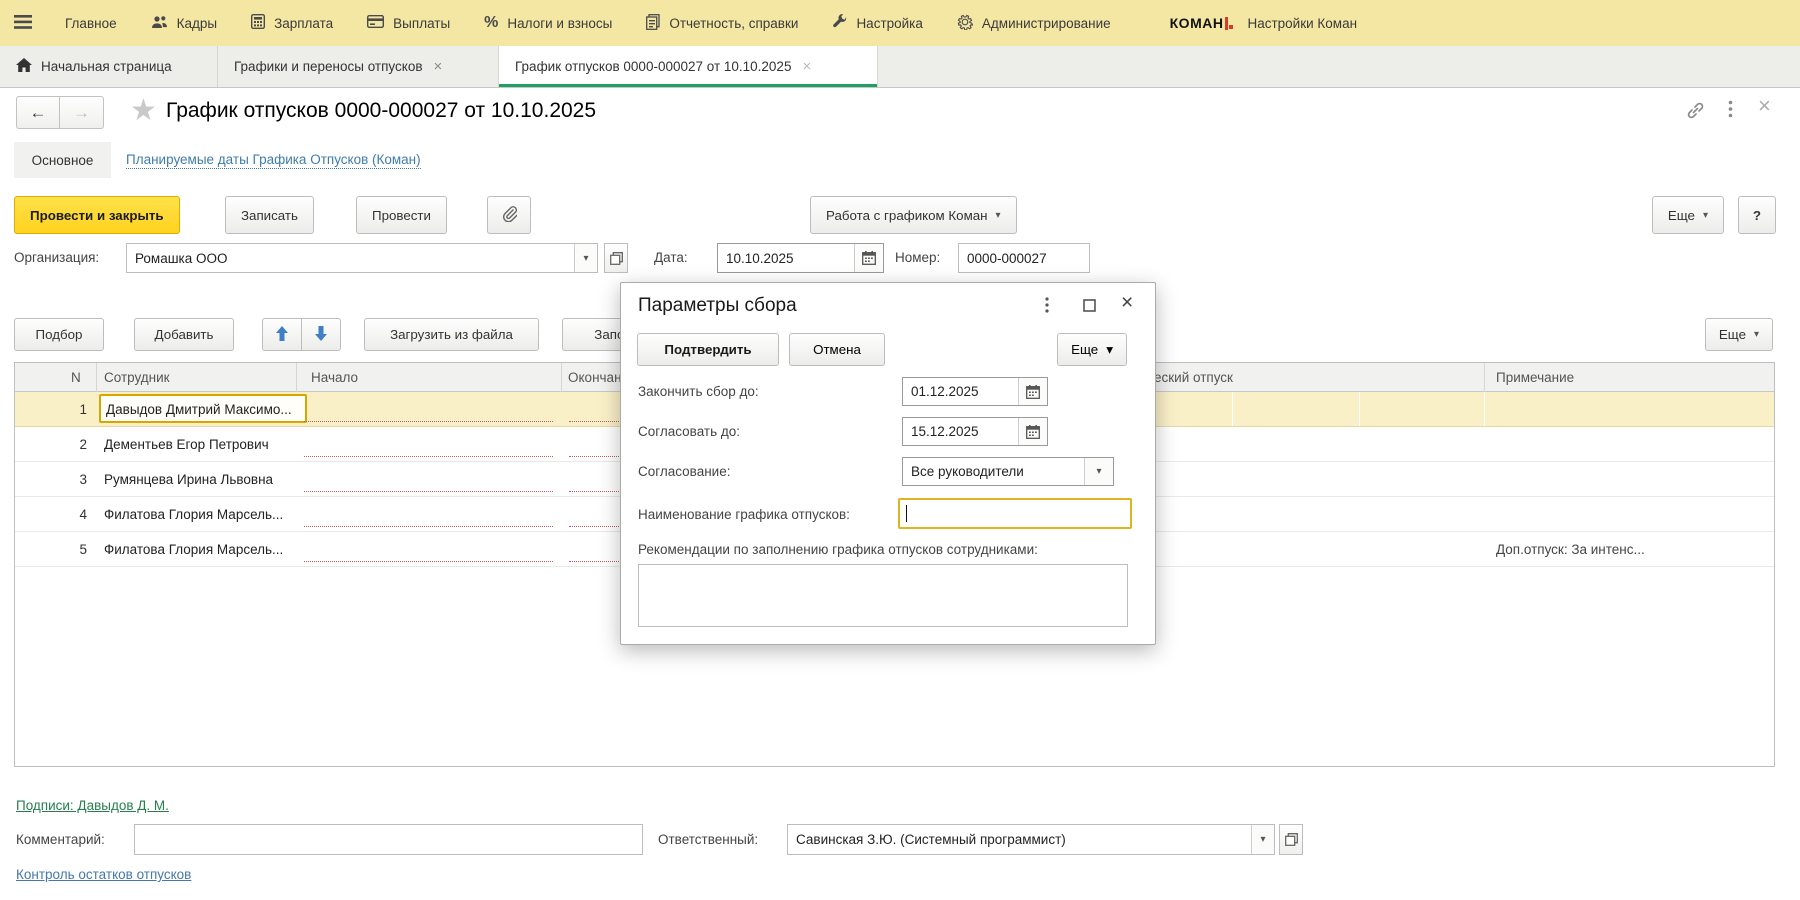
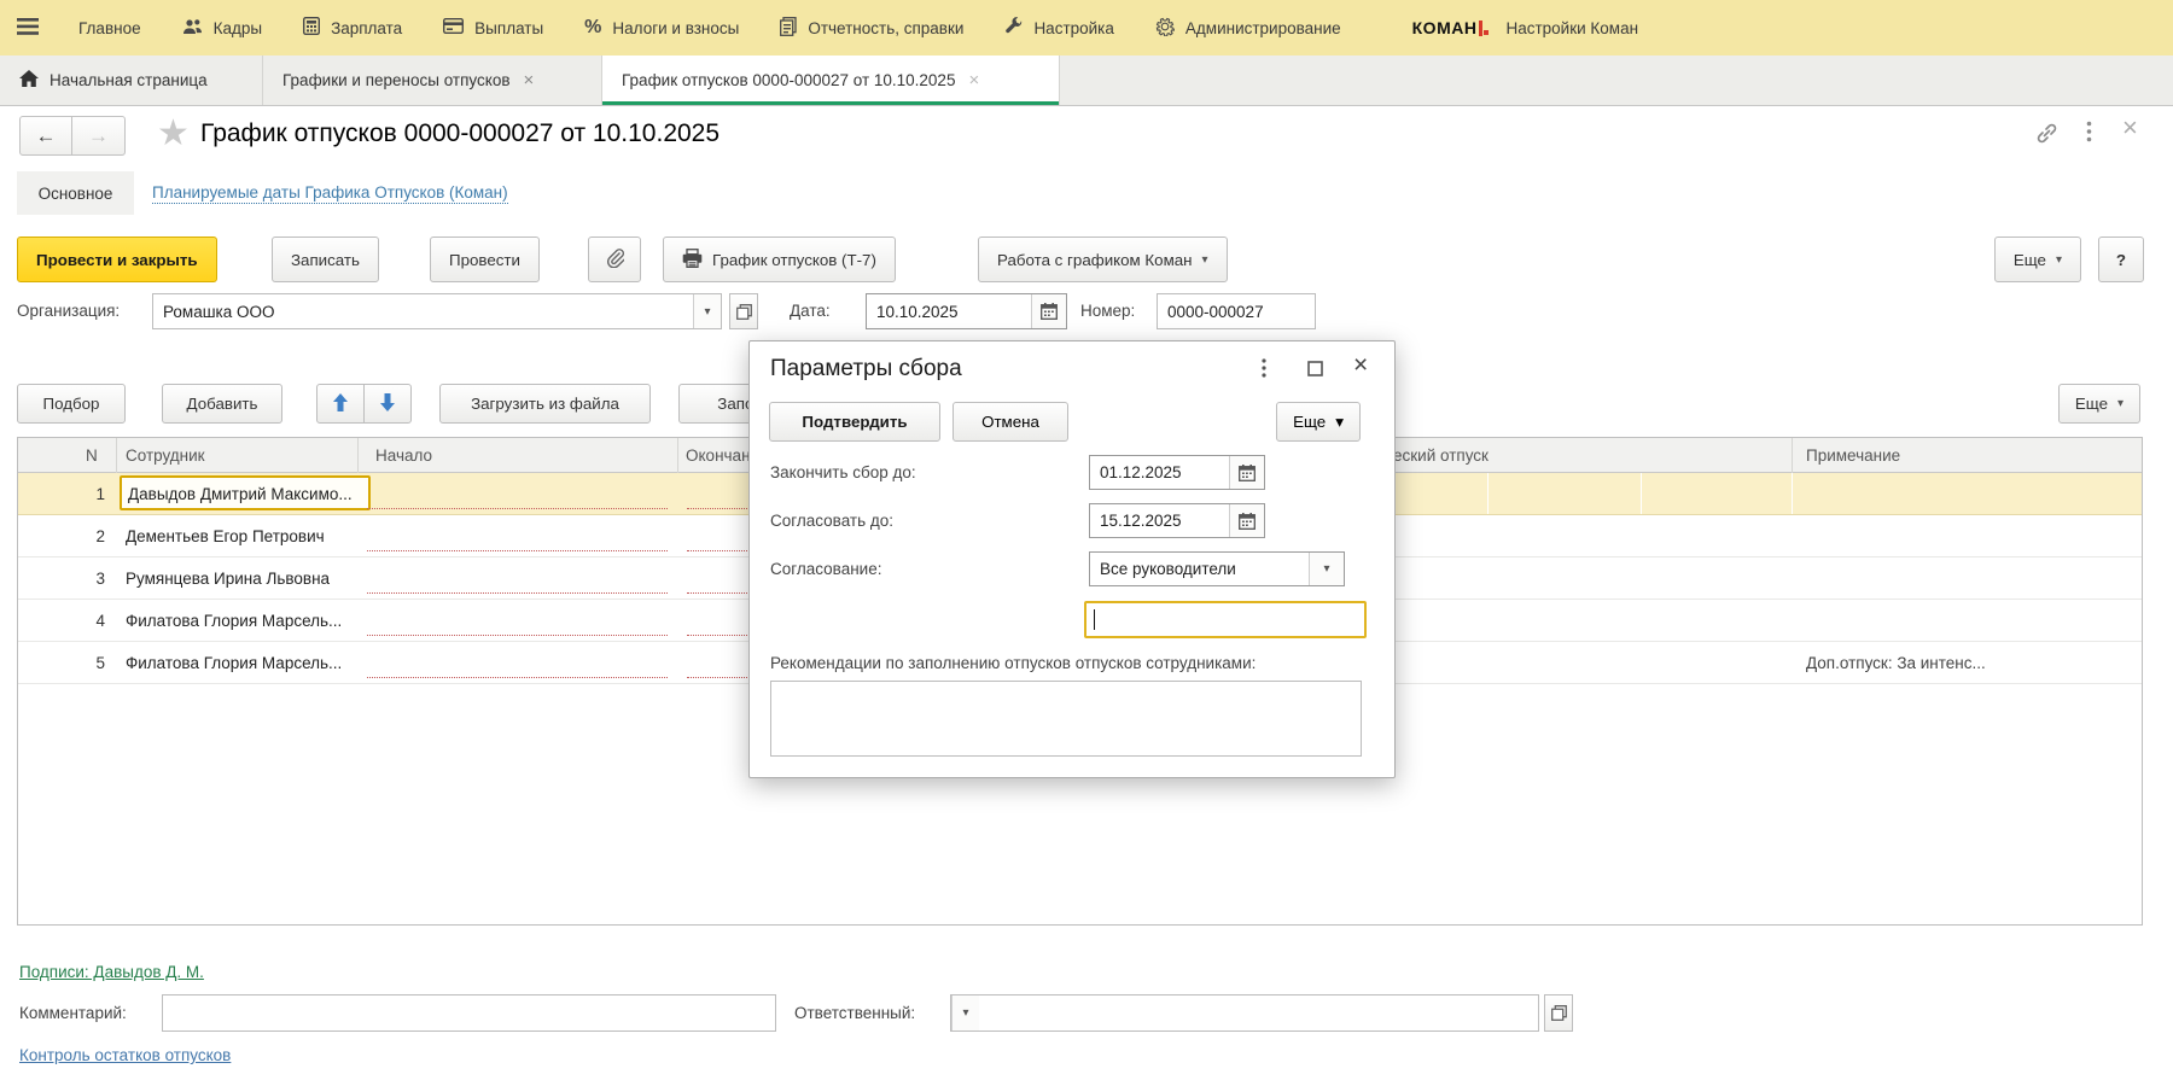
  Главное
  Кадры
  Зарплата
  Выплаты
  %
  Налоги и взносы
  Отчетность, справки
  Настройка
  Администрирование
  КОМАН
  Настройки Коман
  Начальная страница
  Графики и переносы отпусков
  ×
  График отпусков 0000-000027 от 10.10.2025
  ×
  ←
  →
  ★
  График отпусков 0000-000027 от 10.10.2025
  ×
  Основное
  Планируемые даты Графика Отпусков (Коман)
  Провести и закрыть
  Записать
  Провести
+ График отпусков (Т-7)
  Работа с графиком Коман
  ▾
  Еще
  ▾
  ?
  Организация:
  Ромашка ООО
  ▾
  Дата:
  10.10.2025
  Номер:
  0000-000027
  Подбор
  Добавить
  Загрузить из файла
  Еще
  ▾
  N
  Сотрудник
  Начало
  Окончан
  еский отпуск
  Примечание
  1
  Давыдов Дмитрий Максимо...
  2
  Дементьев Егор Петрович
  3
  Румянцева Ирина Львовна
  4
  Филатова Глория Марсель...
  5
  Филатова Глория Марсель...
  Доп.отпуск: За интенс...
  Подписи: Давыдов Д. М.
  Комментарий:
  Ответственный:
- Савинская З.Ю. (Системный программист)
  ▾
  Контроль остатков отпусков
  Параметры сбора
  ×
  Подтвердить
  Отмена
  Еще
  ▾
  Закончить сбор до:
  01.12.2025
  Согласовать до:
  15.12.2025
  Согласование:
  Все руководители
  ▾
- Наименование графика отпусков:
- Рекомендации по заполнению графика отпусков сотрудниками:
+ Рекомендации по заполнению отпусков отпусков сотрудниками:
